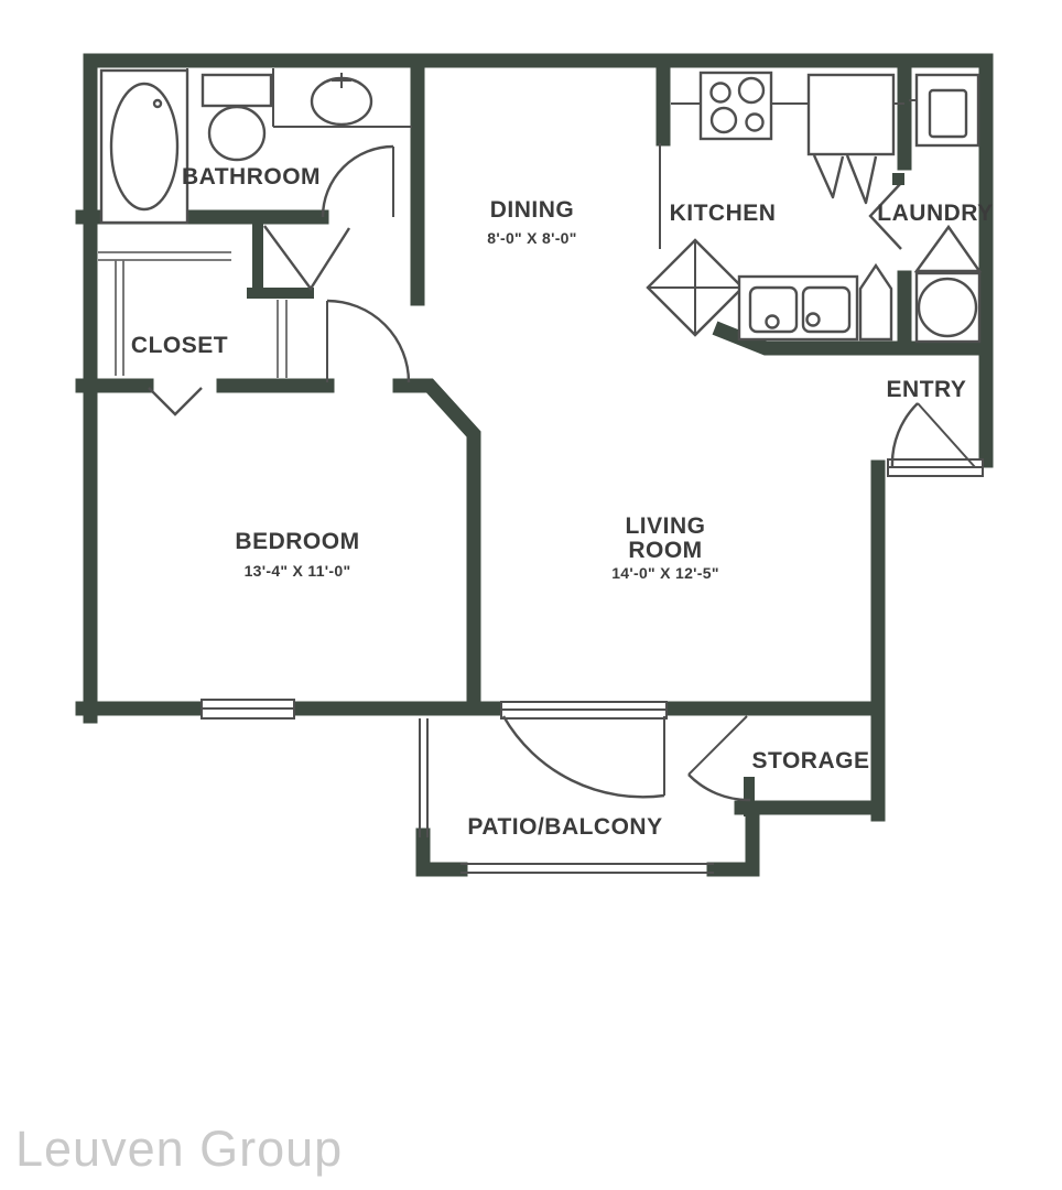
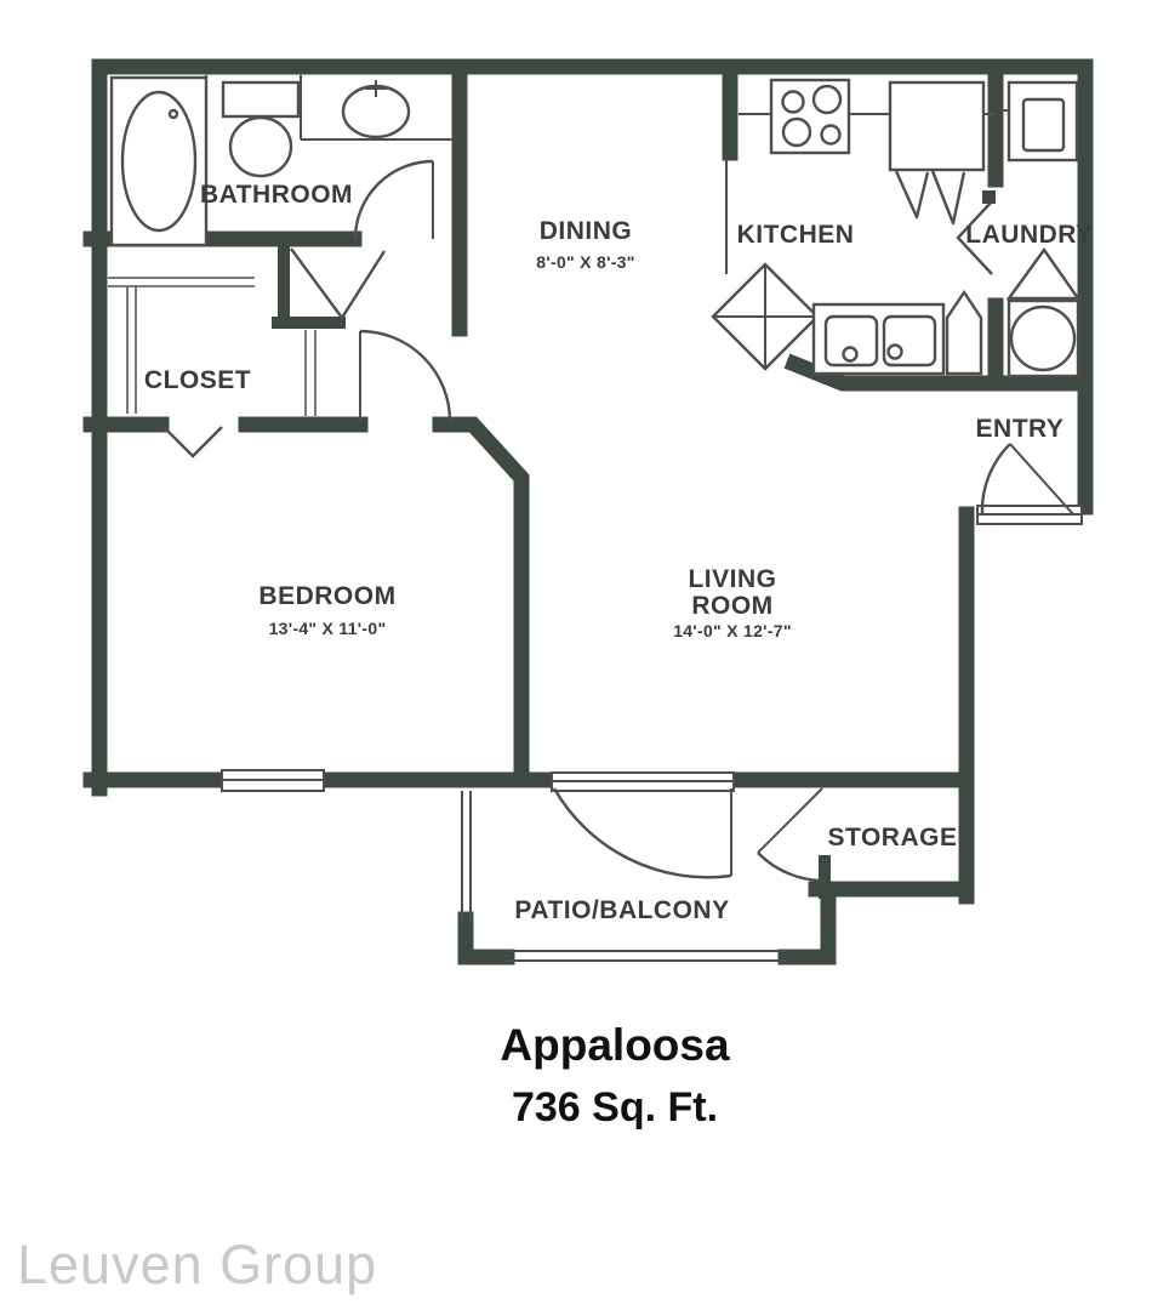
  BATHROOM
  CLOSET
  DINING
- 8'-0" X 8'-0"
+ 8'-0" X 8'-3"
  KITCHEN
  LAUNDRY
  ENTRY
  BEDROOM
  13'-4" X 11'-0"
  LIVING
  ROOM
- 14'-0" X 12'-5"
+ 14'-0" X 12'-7"
  STORAGE
  PATIO/BALCONY
+ Appaloosa
+ 736 Sq. Ft.
  Leuven Group
